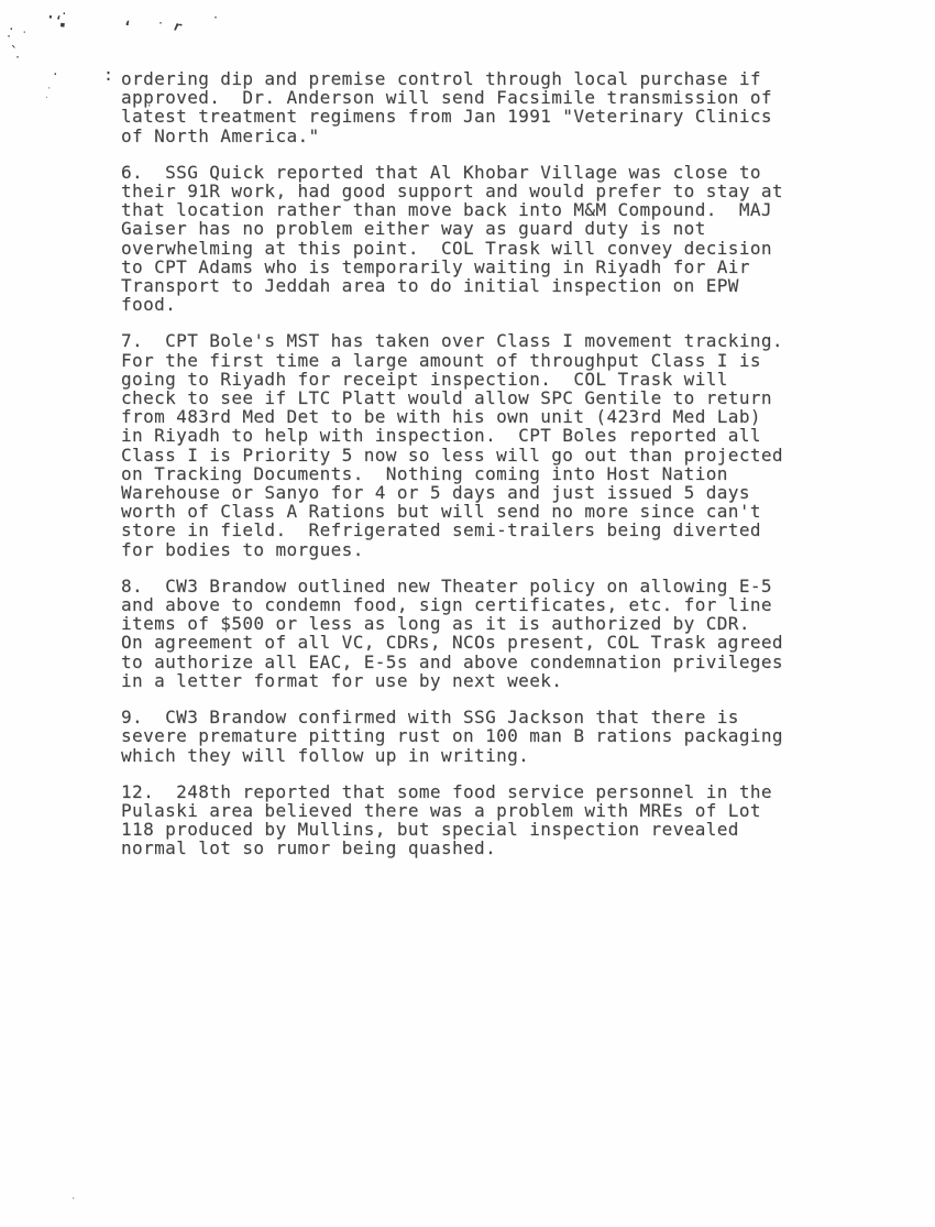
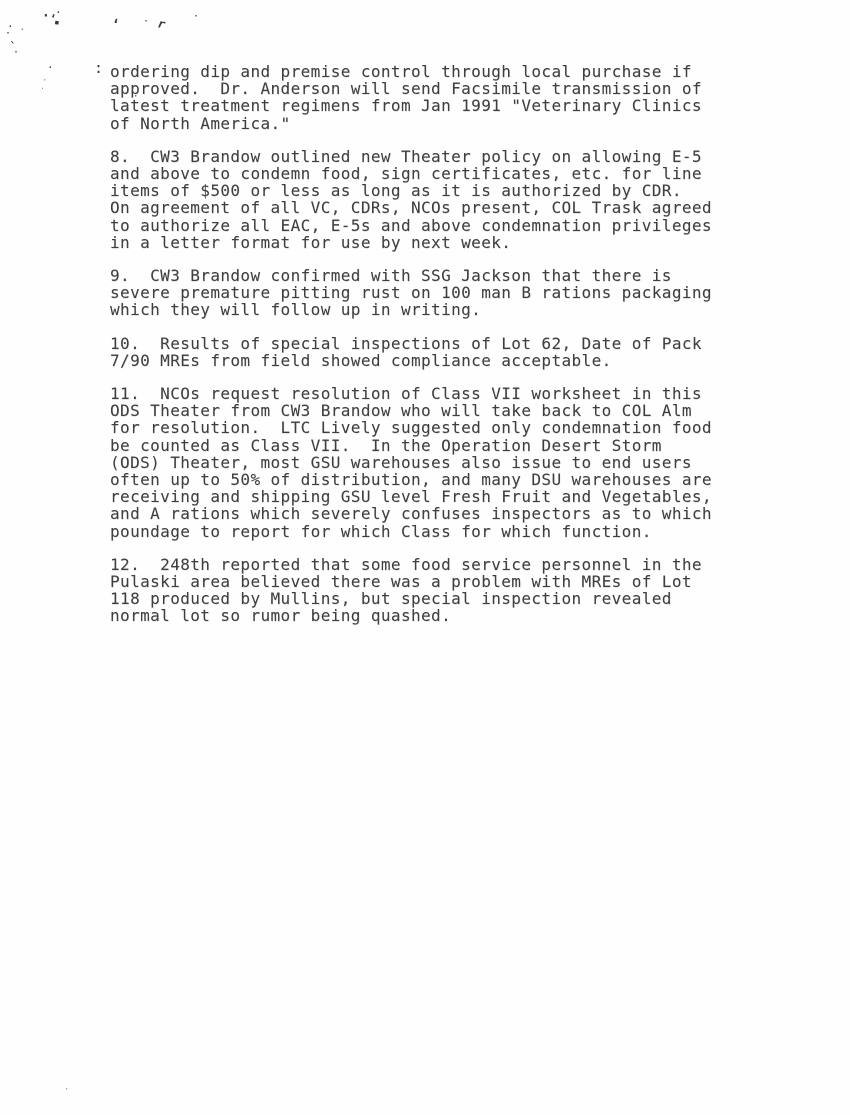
  ·
  ·
  ʻ
  ·
  ·
  ·
  `
  ·
  ·
  ·
  ʻ
  ·
  ·
  :
  ·
  ·
  ·
  ordering dip and premise control through local purchase if
  approved. Dr. Anderson will send Facsimile transmission of
  latest treatment regimens from Jan 1991 "Veterinary Clinics
  of North America."
- 6. SSG Quick reported that Al Khobar Village was close to
- their 91R work, had good support and would prefer to stay at
- that location rather than move back into M&M Compound. MAJ
- Gaiser has no problem either way as guard duty is not
- overwhelming at this point. COL Trask will convey decision
- to CPT Adams who is temporarily waiting in Riyadh for Air
- Transport to Jeddah area to do initial inspection on EPW
- food.
- 7. CPT Bole's MST has taken over Class I movement tracking.
- For the first time a large amount of throughput Class I is
- going to Riyadh for receipt inspection. COL Trask will
- check to see if LTC Platt would allow SPC Gentile to return
- from 483rd Med Det to be with his own unit (423rd Med Lab)
- in Riyadh to help with inspection. CPT Boles reported all
- Class I is Priority 5 now so less will go out than projected
- on Tracking Documents. Nothing coming into Host Nation
- Warehouse or Sanyo for 4 or 5 days and just issued 5 days
- worth of Class A Rations but will send no more since can't
- store in field. Refrigerated semi-trailers being diverted
- for bodies to morgues.
  8. CW3 Brandow outlined new Theater policy on allowing E-5
  and above to condemn food, sign certificates, etc. for line
  items of $500 or less as long as it is authorized by CDR.
  On agreement of all VC, CDRs, NCOs present, COL Trask agreed
  to authorize all EAC, E-5s and above condemnation privileges
  in a letter format for use by next week.
  9. CW3 Brandow confirmed with SSG Jackson that there is
  severe premature pitting rust on 100 man B rations packaging
  which they will follow up in writing.
+ 10. Results of special inspections of Lot 62, Date of Pack
+ 7/90 MREs from field showed compliance acceptable.
+ 11. NCOs request resolution of Class VII worksheet in this
+ ODS Theater from CW3 Brandow who will take back to COL Alm
+ for resolution. LTC Lively suggested only condemnation food
+ be counted as Class VII. In the Operation Desert Storm
+ (ODS) Theater, most GSU warehouses also issue to end users
+ often up to 50% of distribution, and many DSU warehouses are
+ receiving and shipping GSU level Fresh Fruit and Vegetables,
+ and A rations which severely confuses inspectors as to which
+ poundage to report for which Class for which function.
  12. 248th reported that some food service personnel in the
  Pulaski area believed there was a problem with MREs of Lot
  118 produced by Mullins, but special inspection revealed
  normal lot so rumor being quashed.
